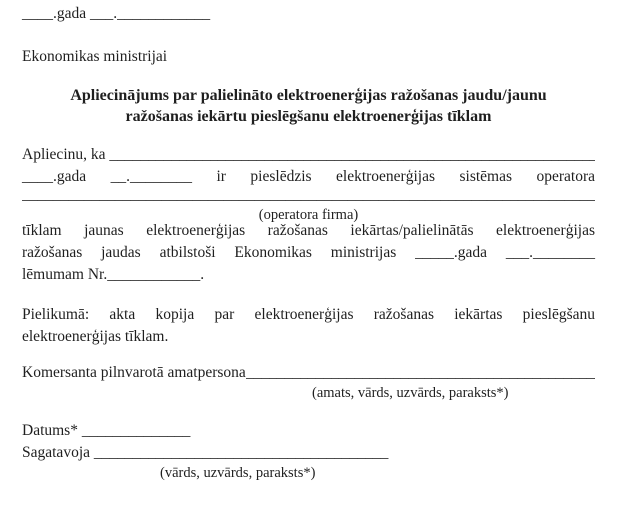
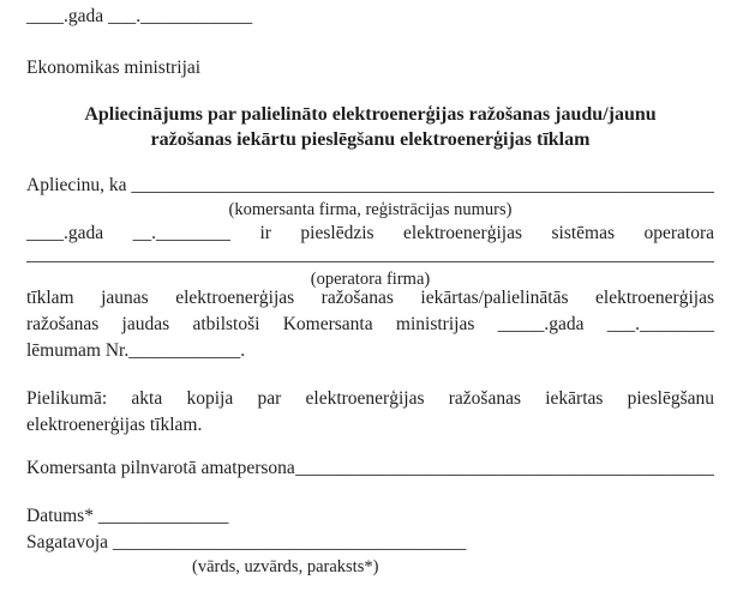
  ____.gada ___.____________
  Ekonomikas ministrijai
  Apliecinājums par palielināto elektroenerģijas ražošanas jaudu/jaunu
  ražošanas iekārtu pieslēgšanu elektroenerģijas tīklam
  Apliecinu, ka
  _______________________________________________________________
+ (komersanta firma, reģistrācijas numurs)
  ____.gada __.________ ir pieslēdzis elektroenerģijas sistēmas operatora
  __________________________________________________________________________
  (operatora firma)
  tīklam jaunas elektroenerģijas ražošanas iekārtas/palielinātās elektroenerģijas
- ražošanas jaudas atbilstoši Ekonomikas ministrijas _____.gada ___.________
+ ražošanas jaudas atbilstoši Komersanta ministrijas _____.gada ___.________
  lēmumam Nr.____________.
  Pielikumā: akta kopija par elektroenerģijas ražošanas iekārtas pieslēgšanu
  elektroenerģijas tīklam.
  Komersanta pilnvarotā amatpersona
  _____________________________________________
- (amats, vārds, uzvārds, paraksts*)
  Datums* ______________
  Sagatavoja ______________________________________
  (vārds, uzvārds, paraksts*)
